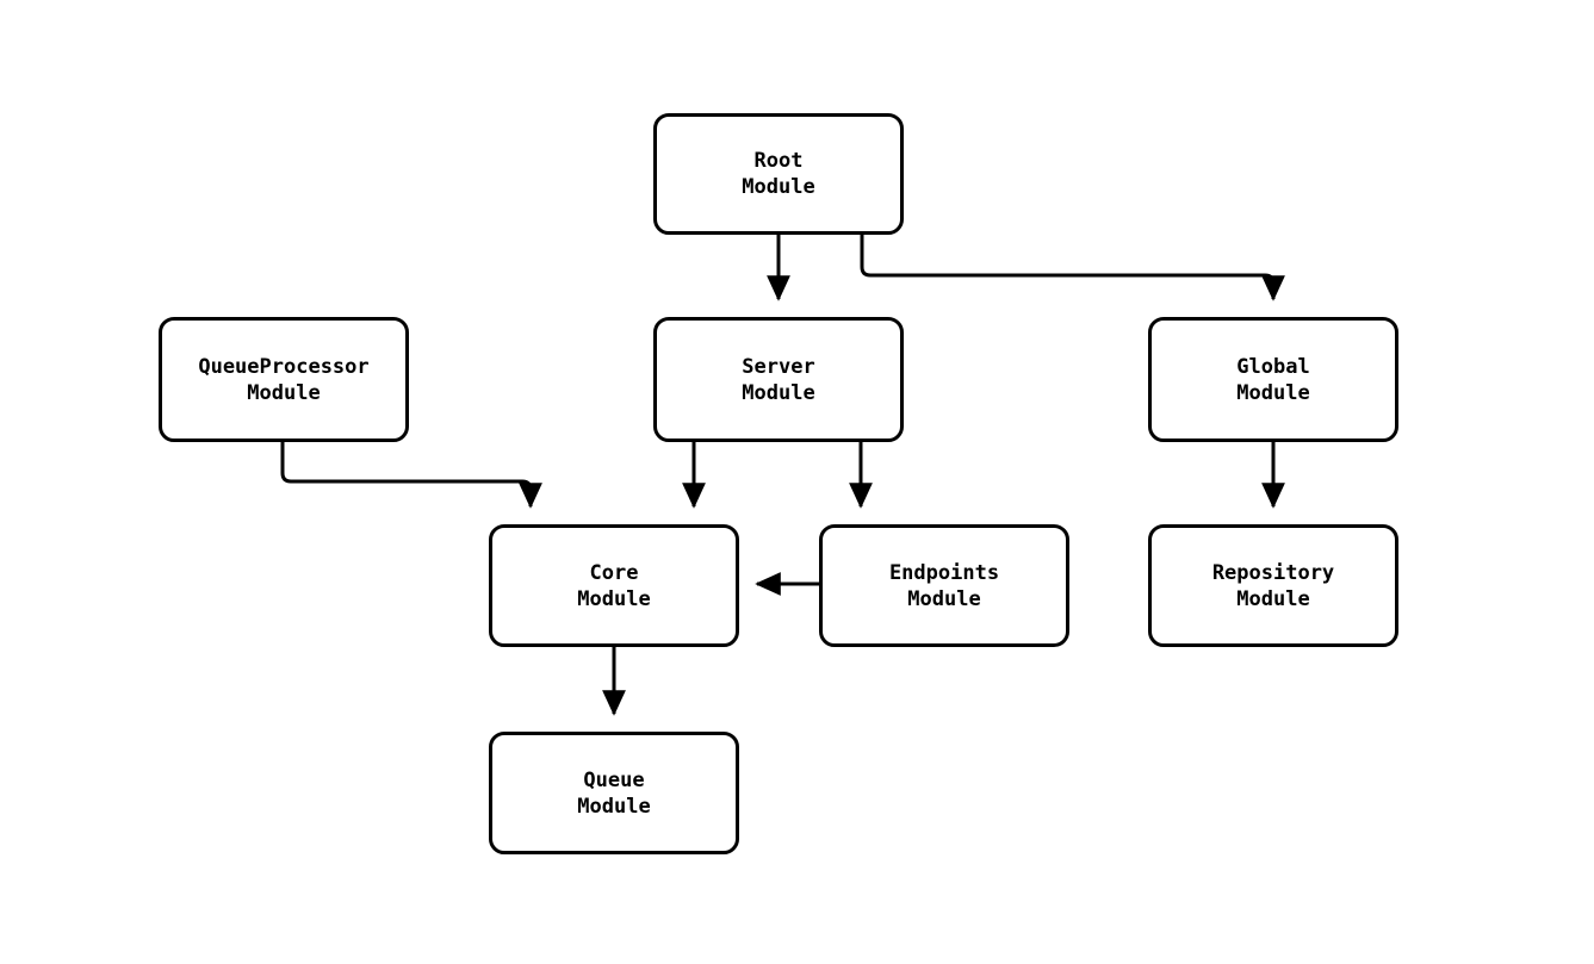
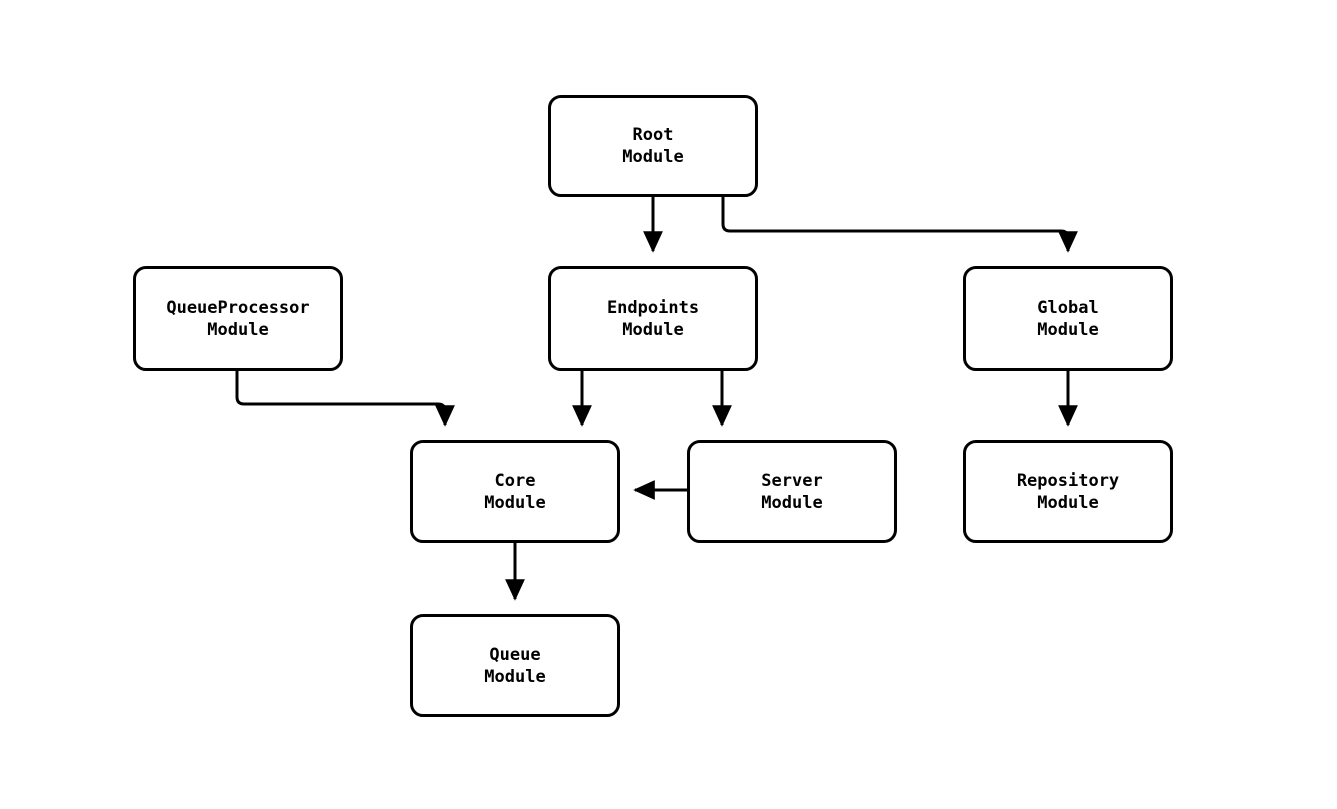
  Root
  Module
  QueueProcessor
  Module
- Server
+ Endpoints
  Module
  Global
  Module
  Core
  Module
- Endpoints
+ Server
  Module
  Repository
  Module
  Queue
  Module
